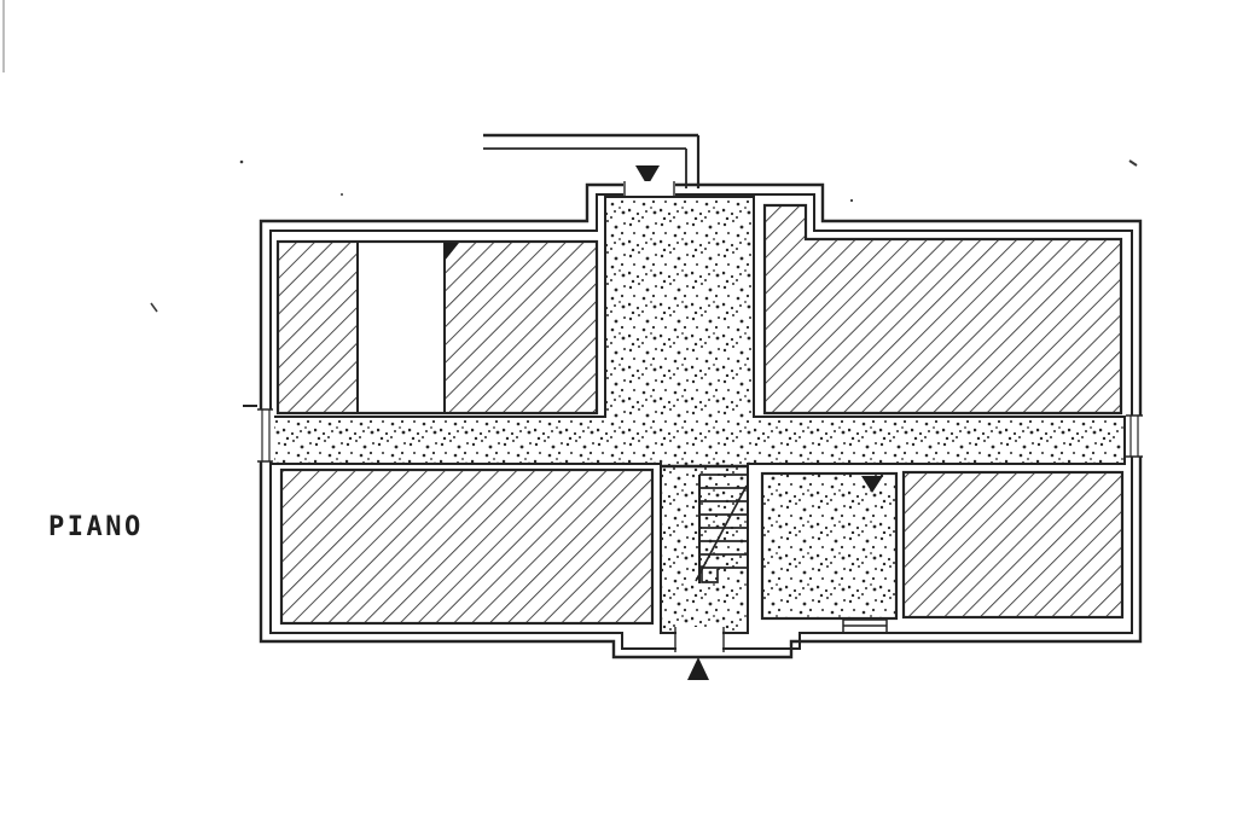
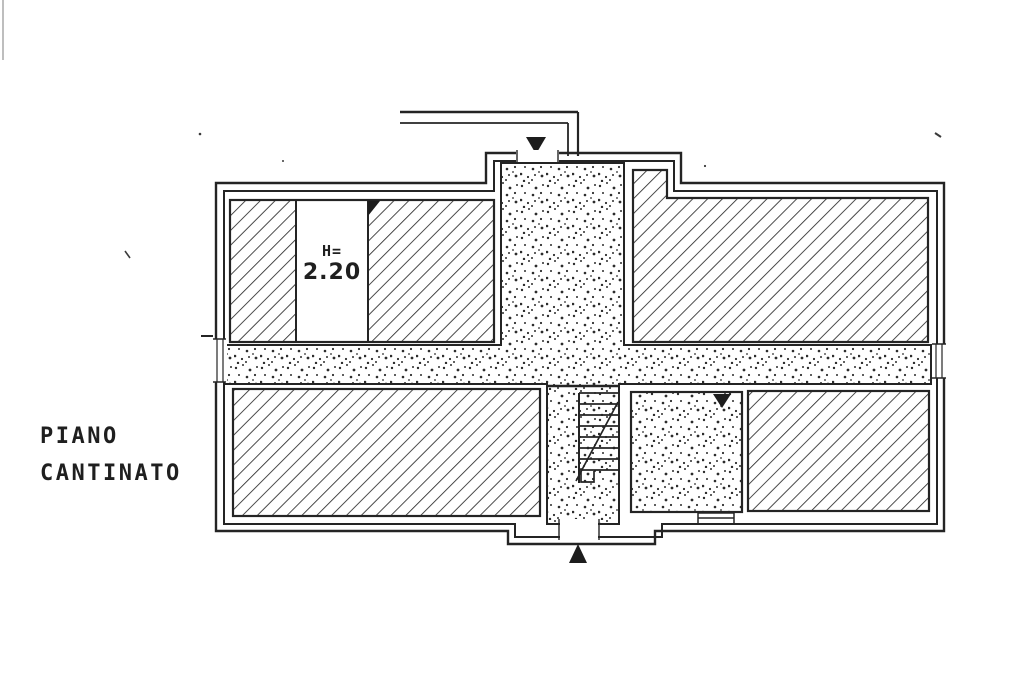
  PIANO
+ CANTINATO
+ H=
+ 2.20
